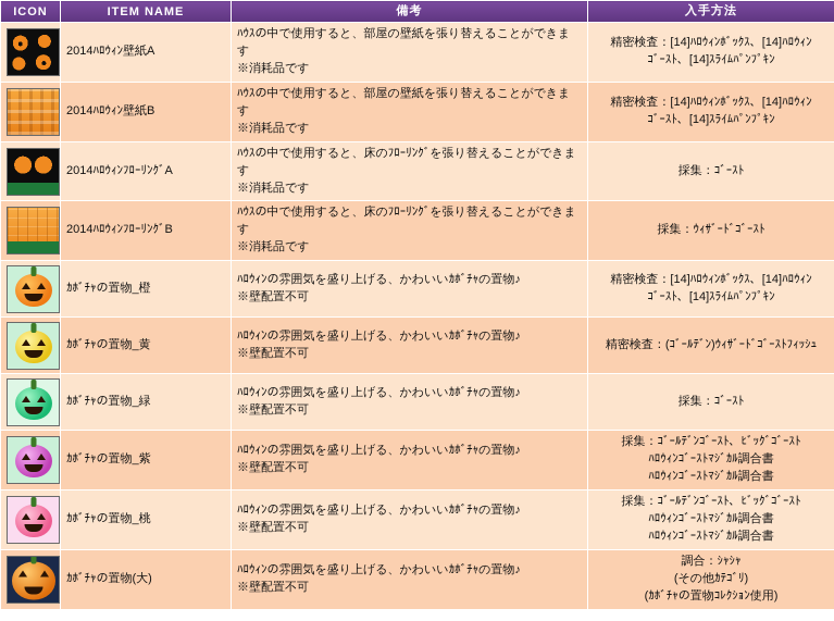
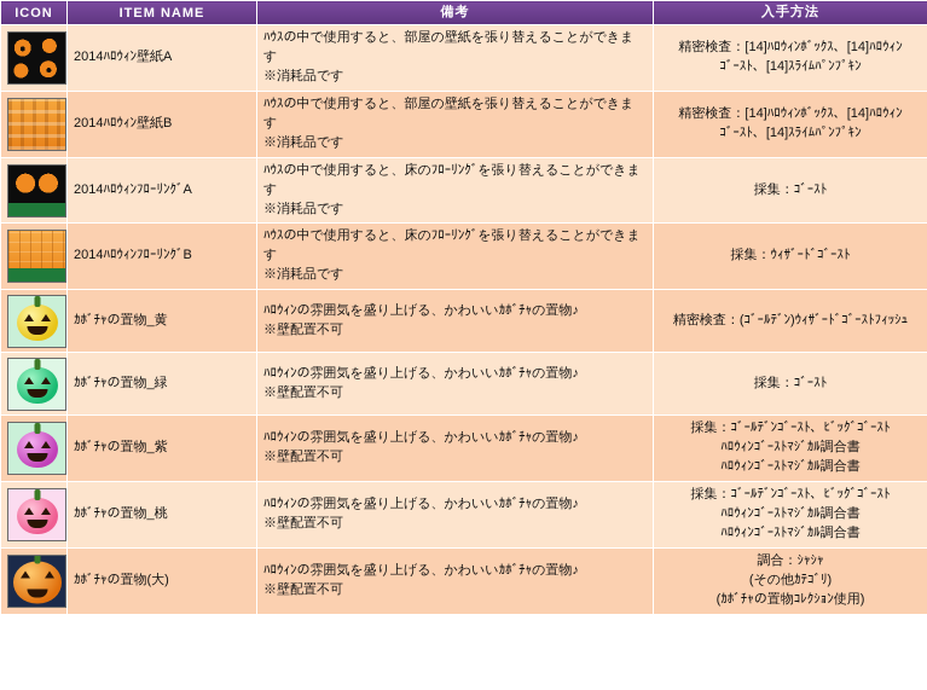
  ICON	ITEM NAME	備考	入手方法
  	2014ﾊﾛｳｨﾝ壁紙A	ﾊｳｽの中で使用すると、部屋の壁紙を張り替えることができます ※消耗品です	精密検査：[14]ﾊﾛｳｨﾝﾎﾞｯｸｽ、[14]ﾊﾛｳｨﾝ ｺﾞｰｽﾄ、[14]ｽﾗｲﾑﾊﾟﾝﾌﾟｷﾝ
  	2014ﾊﾛｳｨﾝ壁紙B	ﾊｳｽの中で使用すると、部屋の壁紙を張り替えることができます ※消耗品です	精密検査：[14]ﾊﾛｳｨﾝﾎﾞｯｸｽ、[14]ﾊﾛｳｨﾝ ｺﾞｰｽﾄ、[14]ｽﾗｲﾑﾊﾟﾝﾌﾟｷﾝ
  	2014ﾊﾛｳｨﾝﾌﾛｰﾘﾝｸﾞA	ﾊｳｽの中で使用すると、床のﾌﾛｰﾘﾝｸﾞを張り替えることができます ※消耗品です	採集：ｺﾞｰｽﾄ
  	2014ﾊﾛｳｨﾝﾌﾛｰﾘﾝｸﾞB	ﾊｳｽの中で使用すると、床のﾌﾛｰﾘﾝｸﾞを張り替えることができます ※消耗品です	採集：ｳｨｻﾞｰﾄﾞｺﾞｰｽﾄ
- 	ｶﾎﾞﾁｬの置物_橙	ﾊﾛｳｨﾝの雰囲気を盛り上げる、かわいいｶﾎﾞﾁｬの置物♪ ※壁配置不可	精密検査：[14]ﾊﾛｳｨﾝﾎﾞｯｸｽ、[14]ﾊﾛｳｨﾝ ｺﾞｰｽﾄ、[14]ｽﾗｲﾑﾊﾟﾝﾌﾟｷﾝ
  	ｶﾎﾞﾁｬの置物_黄	ﾊﾛｳｨﾝの雰囲気を盛り上げる、かわいいｶﾎﾞﾁｬの置物♪ ※壁配置不可	精密検査：(ｺﾞｰﾙﾃﾞﾝ)ｳｨｻﾞｰﾄﾞｺﾞｰｽﾄﾌｨｯｼｭ
  	ｶﾎﾞﾁｬの置物_緑	ﾊﾛｳｨﾝの雰囲気を盛り上げる、かわいいｶﾎﾞﾁｬの置物♪ ※壁配置不可	採集：ｺﾞｰｽﾄ
  	ｶﾎﾞﾁｬの置物_紫	ﾊﾛｳｨﾝの雰囲気を盛り上げる、かわいいｶﾎﾞﾁｬの置物♪ ※壁配置不可	採集：ｺﾞｰﾙﾃﾞﾝｺﾞｰｽﾄ、ﾋﾞｯｸﾞｺﾞｰｽﾄ ﾊﾛｳｨﾝｺﾞｰｽﾄﾏｼﾞｶﾙ調合書 ﾊﾛｳｨﾝｺﾞｰｽﾄﾏｼﾞｶﾙ調合書
  	ｶﾎﾞﾁｬの置物_桃	ﾊﾛｳｨﾝの雰囲気を盛り上げる、かわいいｶﾎﾞﾁｬの置物♪ ※壁配置不可	採集：ｺﾞｰﾙﾃﾞﾝｺﾞｰｽﾄ、ﾋﾞｯｸﾞｺﾞｰｽﾄ ﾊﾛｳｨﾝｺﾞｰｽﾄﾏｼﾞｶﾙ調合書 ﾊﾛｳｨﾝｺﾞｰｽﾄﾏｼﾞｶﾙ調合書
  	ｶﾎﾞﾁｬの置物(大)	ﾊﾛｳｨﾝの雰囲気を盛り上げる、かわいいｶﾎﾞﾁｬの置物♪ ※壁配置不可	調合：ｼｬｼｬ (その他ｶﾃｺﾞﾘ) (ｶﾎﾞﾁｬの置物ｺﾚｸｼｮﾝ使用)
